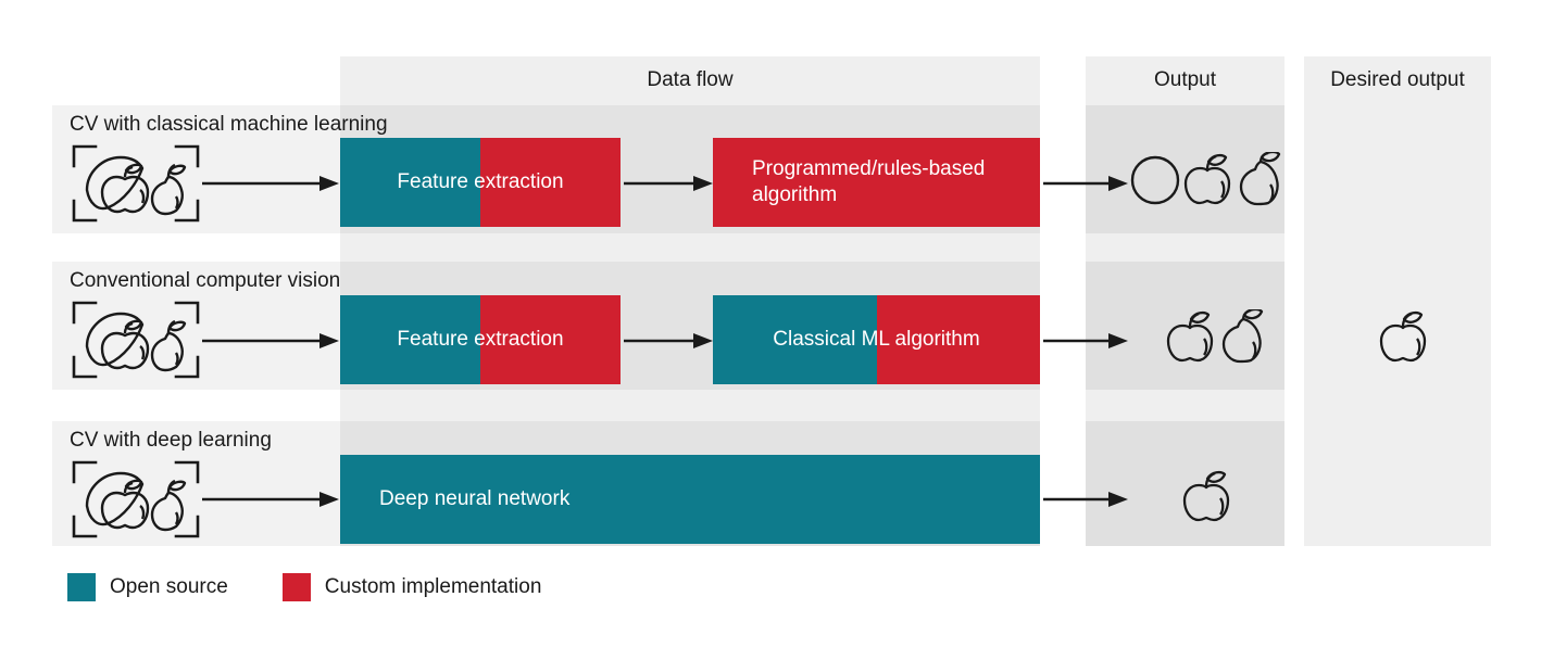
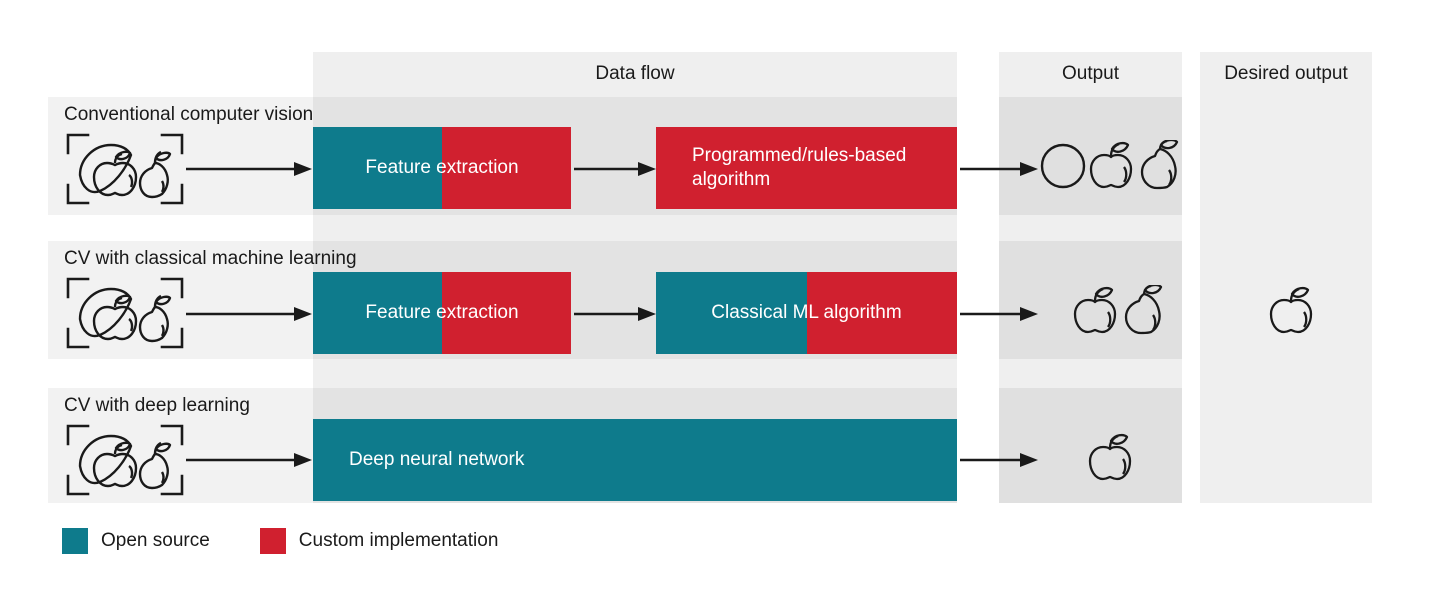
  Data flow
  Output
  Desired output
- CV with classical machine learning
+ Conventional computer vision
  Feature extraction
  Programmed/rules-based algorithm
- Conventional computer vision
+ CV with classical machine learning
  Feature extraction
  Classical ML algorithm
  CV with deep learning
  Deep neural network
  Open source
  Custom implementation
